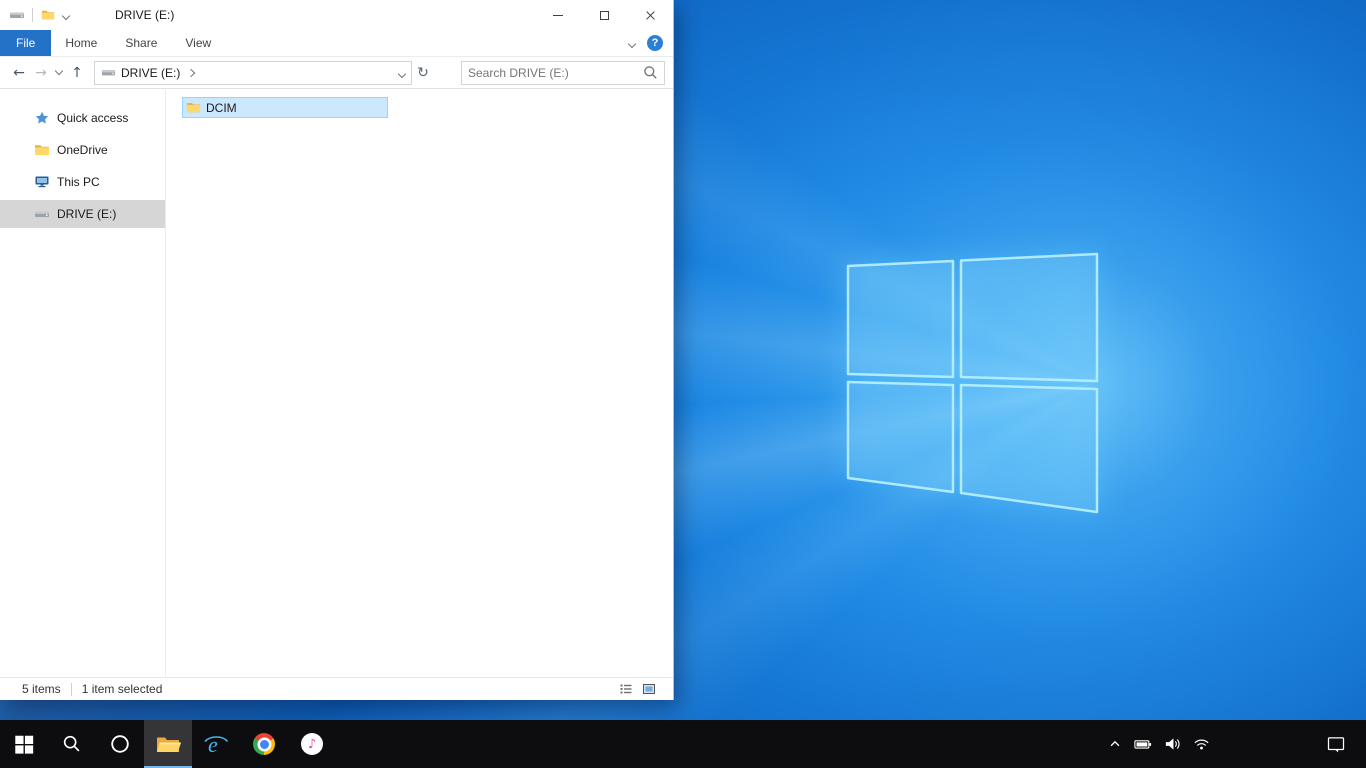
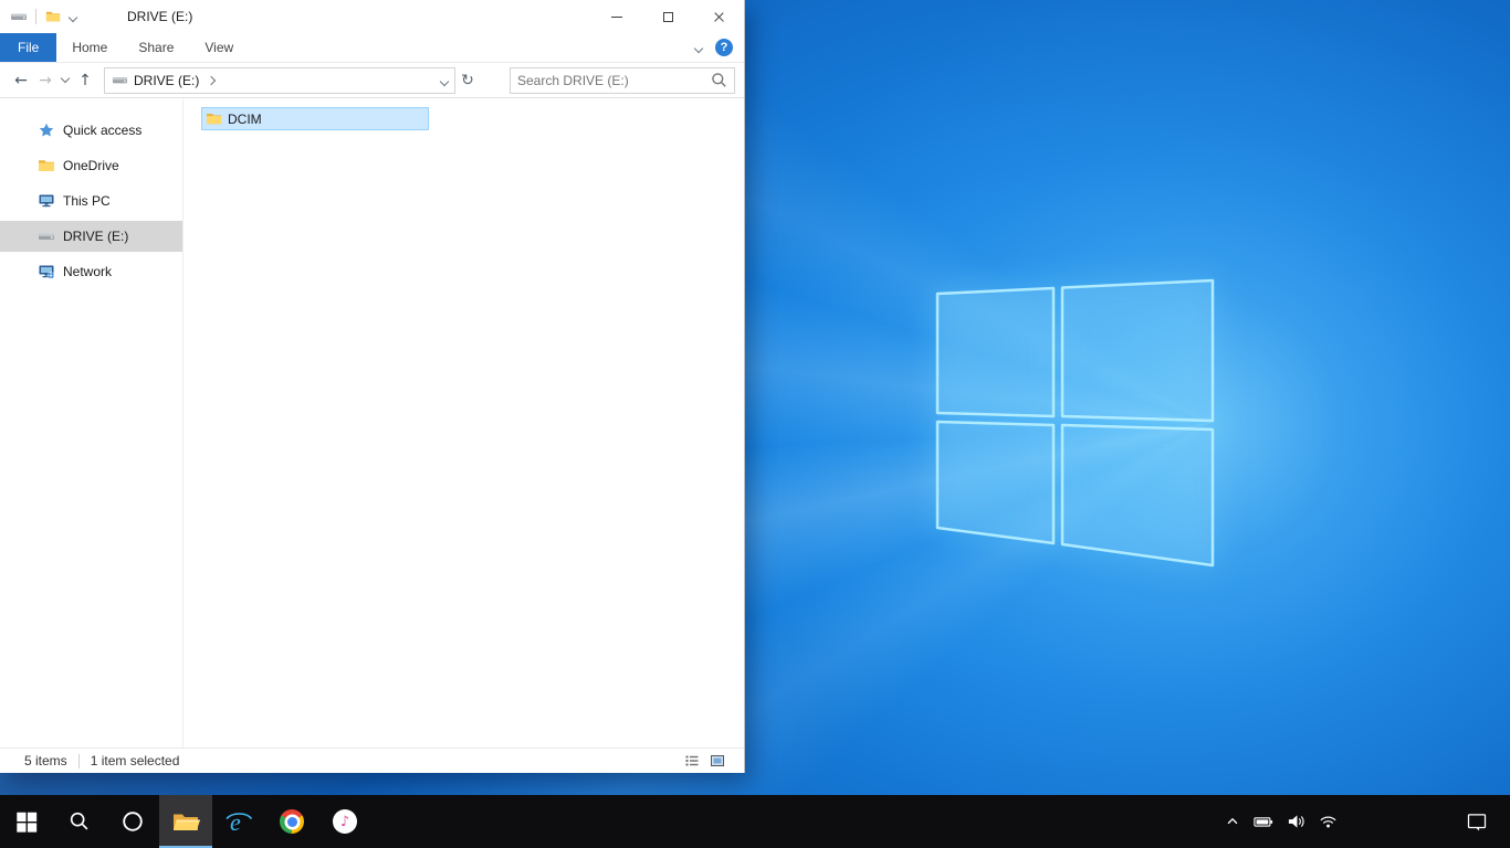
  DRIVE (E:)
  File
  Home
  Share
  View
  ?
  ←
  →
  ↑
  DRIVE (E:)
  ↻
  Search DRIVE (E:)
  Quick access
  OneDrive
  This PC
  DRIVE (E:)
+ Network
  DCIM
  5 items
  1 item selected
  e
  ♪
